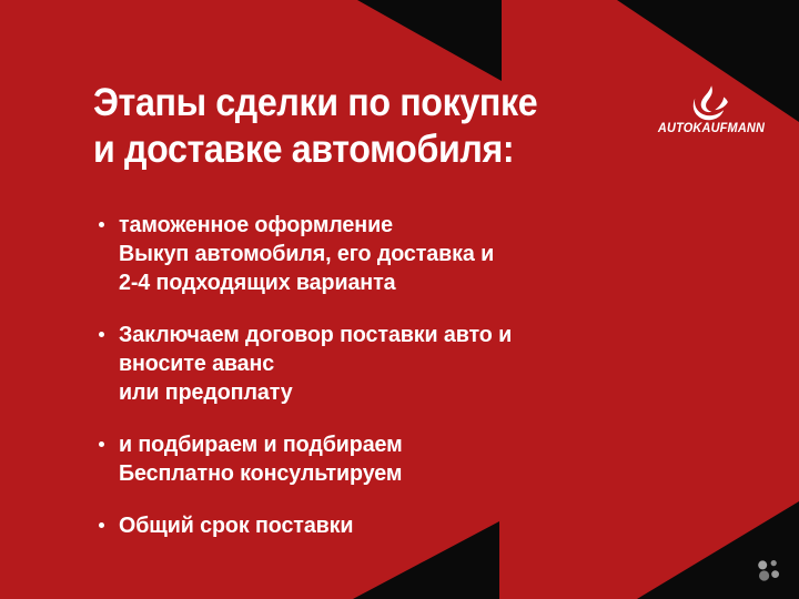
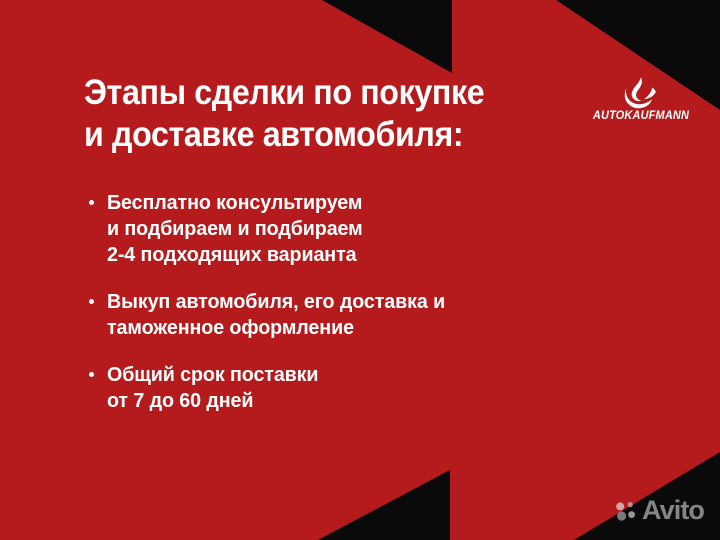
  Этапы сделки по покупке
  и доставке автомобиля:
  AUTOKAUFMANN
- таможенное оформление
+ Бесплатно консультируем
- Выкуп автомобиля, его доставка и
+ и подбираем и подбираем
  2-4 подходящих варианта
- Заключаем договор поставки авто и
- вносите аванс
- или предоплату
- и подбираем и подбираем
+ Выкуп автомобиля, его доставка и
- Бесплатно консультируем
+ таможенное оформление
  Общий срок поставки
+ от 7 до 60 дней
+ Avito
